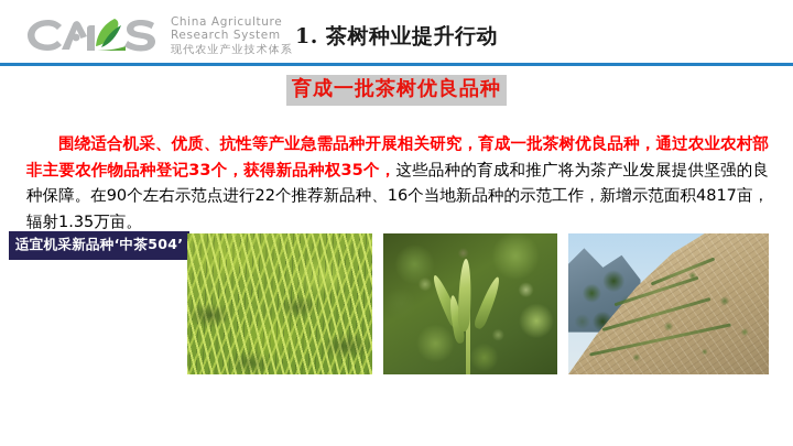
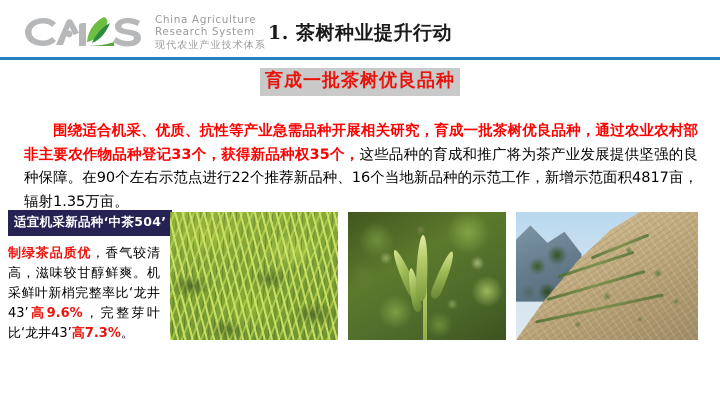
  China Agriculture
  Research System
  现代农业产业技术体系
  1. 茶树种业提升行动
  育成一批茶树优良品种
  围绕适合机采、优质、抗性等产业急需品种开展相关研究，育成一批茶树优良品种，通过农业农村部非主要农作物品种登记33个，获得新品种权35个，这些品种的育成和推广将为茶产业发展提供坚强的良种保障。在90个左右示范点进行22个推荐新品种、16个当地新品种的示范工作，新增示范面积4817亩，辐射1.35万亩。
  适宜机采新品种‘中茶504’
+ 制绿茶品质优，香气较清高，滋味较甘醇鲜爽。机采鲜叶新梢完整率比‘龙井43’高9.6%，完整芽叶比‘龙井43’高7.3%。
